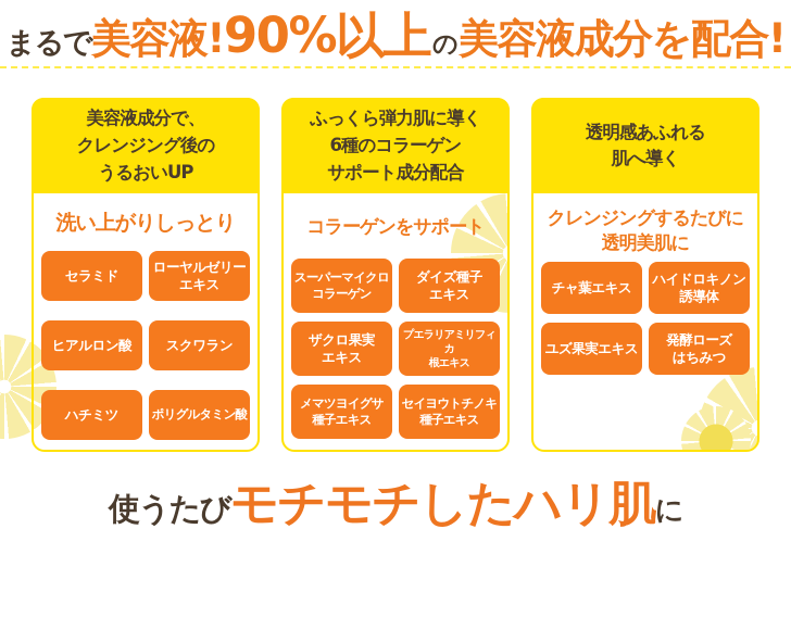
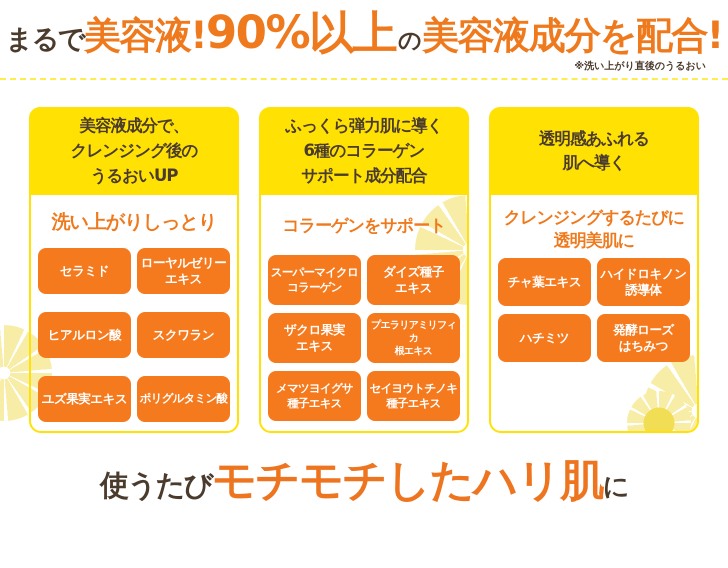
  まるで
  美容液!
  90%以上
  の
  美容液成分を配合!
+ ※洗い上がり直後のうるおい
  美容液成分で、
  クレンジング後の
  うるおいUP
  洗い上がりしっとり
  セラミド
  ローヤルゼリー
  エキス
  ヒアルロン酸
  スクワラン
- ハチミツ
+ ユズ果実エキス
  ポリグルタミン酸
  ふっくら弾力肌に導く
  6種のコラーゲン
  サポート成分配合
  コラーゲンをサポート
  スーパーマイクロ
  コラーゲン
  ダイズ種子
  エキス
  ザクロ果実
  エキス
  プエラリアミリフィカ
  根エキス
  メマツヨイグサ
  種子エキス
  セイヨウトチノキ
  種子エキス
  透明感あふれる
  肌へ導く
  クレンジングするたびに
  透明美肌に
  チャ葉エキス
  ハイドロキノン
  誘導体
- ユズ果実エキス
+ ハチミツ
  発酵ローズ
  はちみつ
  使うたび
  モチモチしたハリ肌
  に
